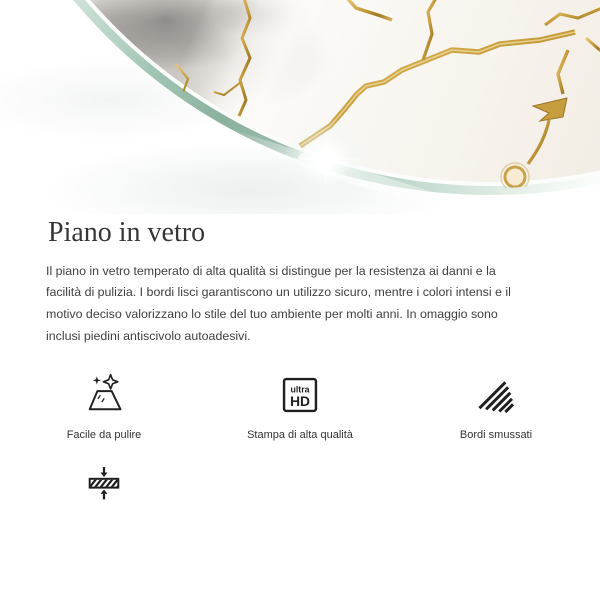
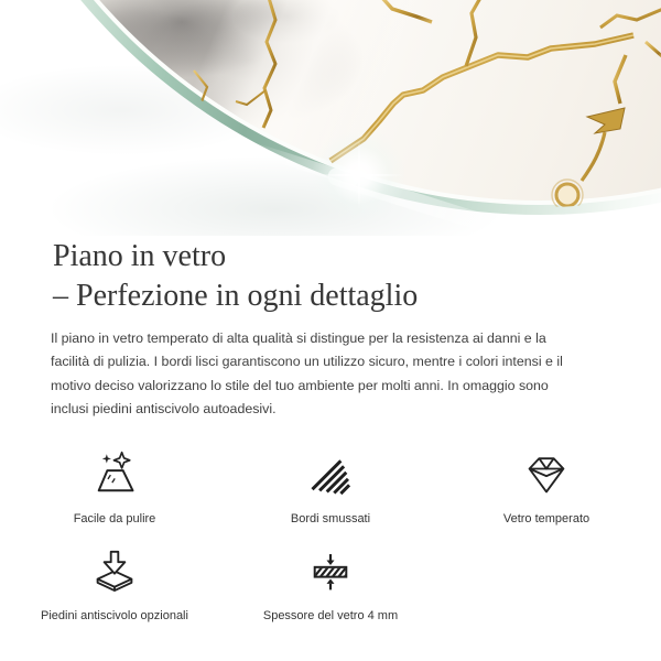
  Piano in vetro
+ – Perfezione in ogni dettaglio
  Il piano in vetro temperato di alta qualità si distingue per la resistenza ai danni e la facilità di pulizia. I bordi lisci garantiscono un utilizzo sicuro, mentre i colori intensi e il motivo deciso valorizzano lo stile del tuo ambiente per molti anni. In omaggio sono inclusi piedini antiscivolo autoadesivi.
  Facile da pulire
- ultra
- HD
- Stampa di alta qualità
  Bordi smussati
+ Vetro temperato
+ Piedini antiscivolo opzionali
+ Spessore del vetro 4 mm
